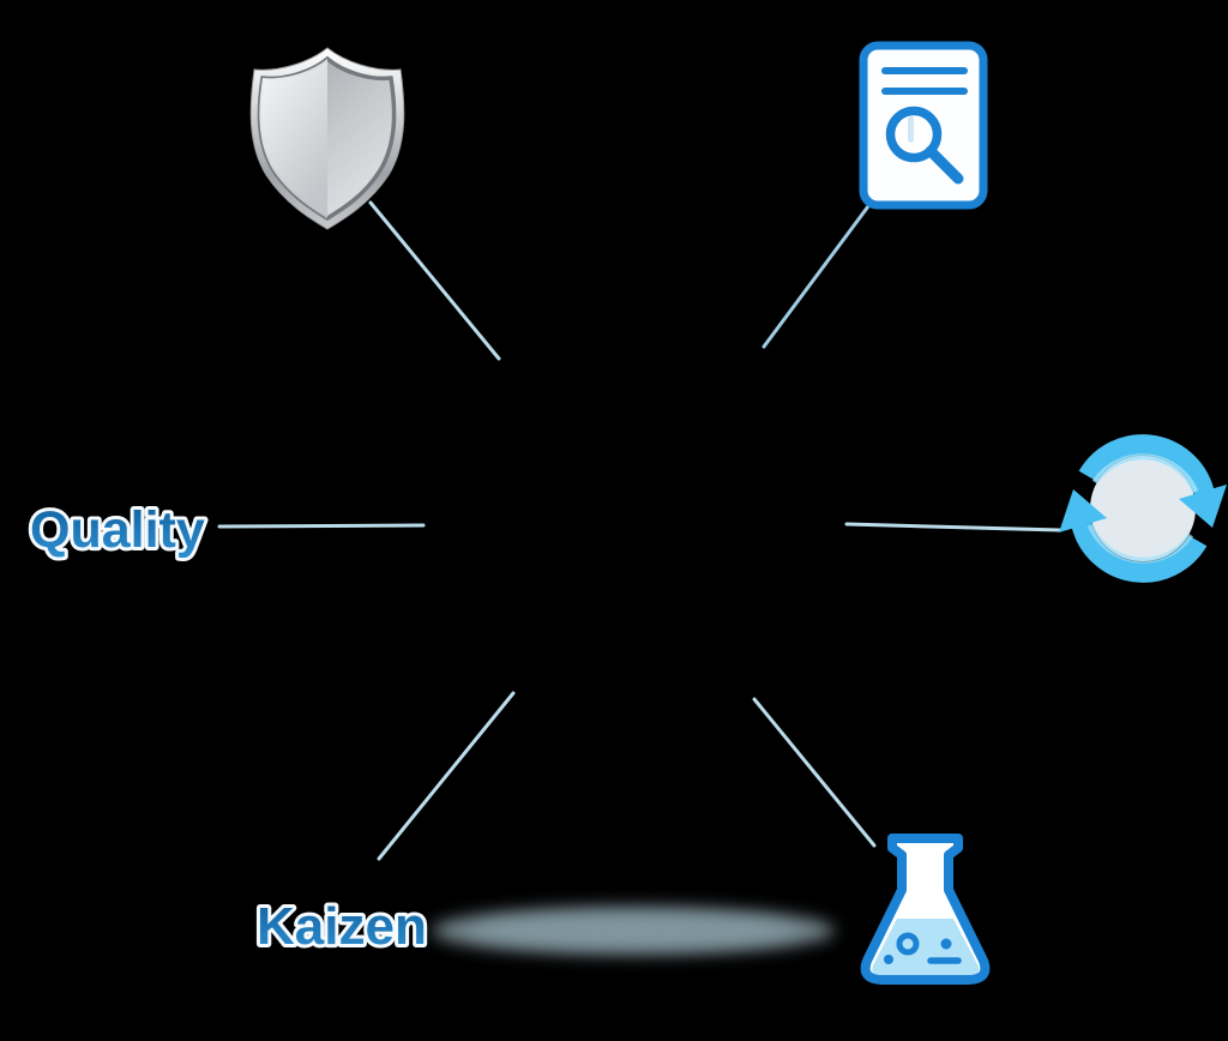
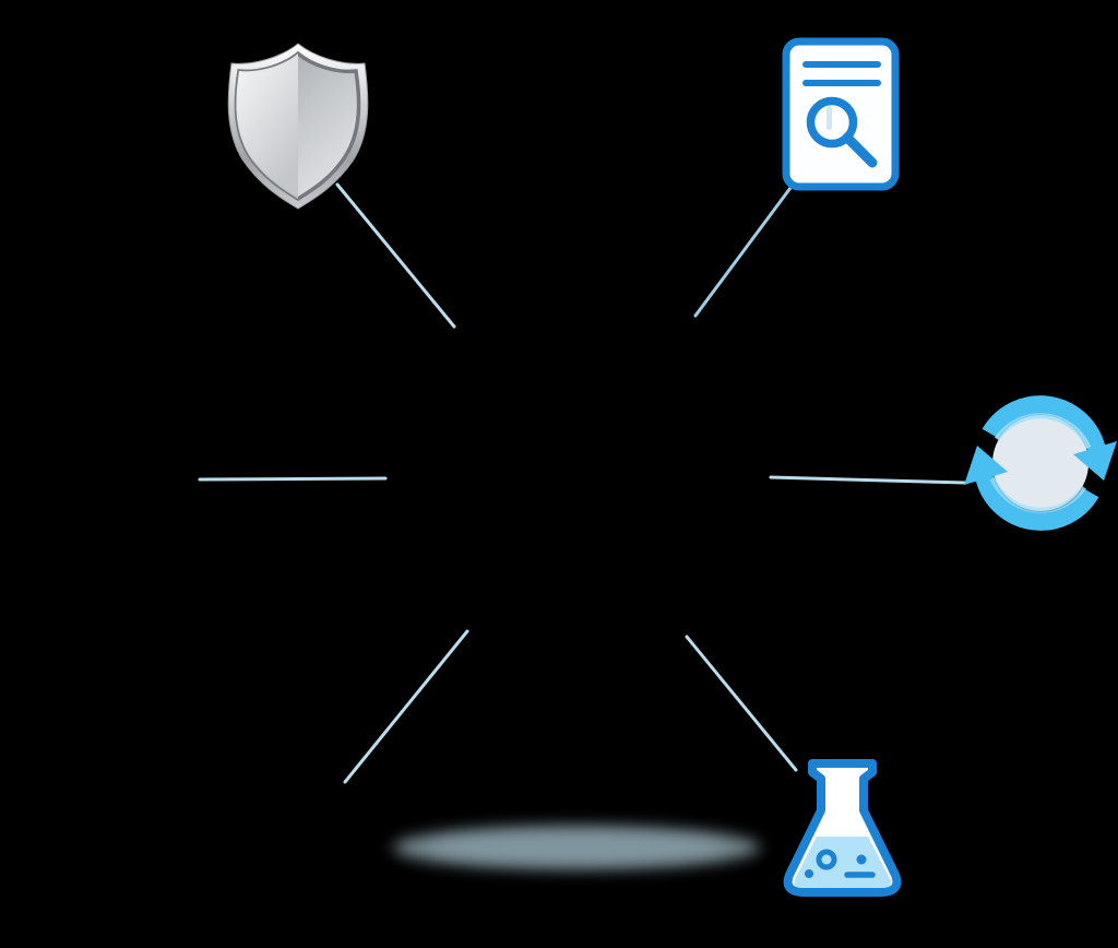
- Quality
- Kaizen
